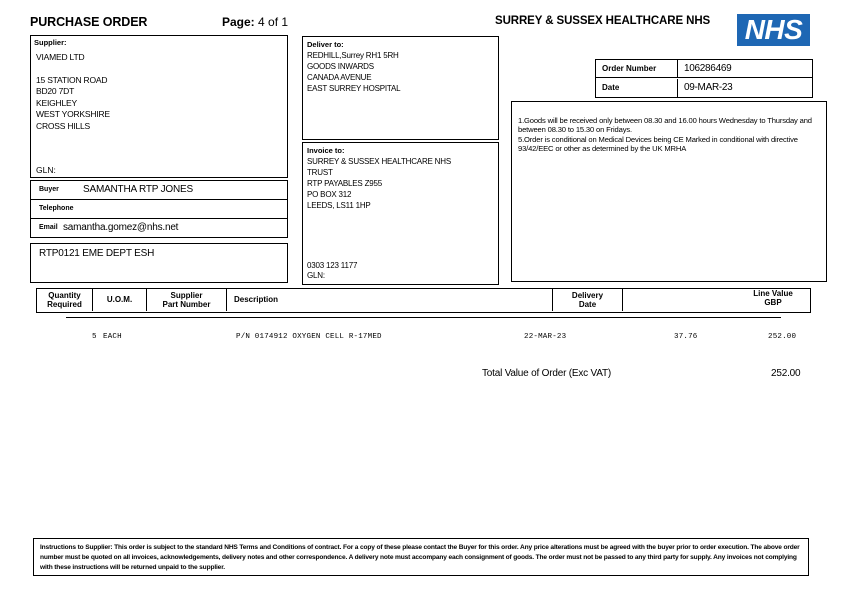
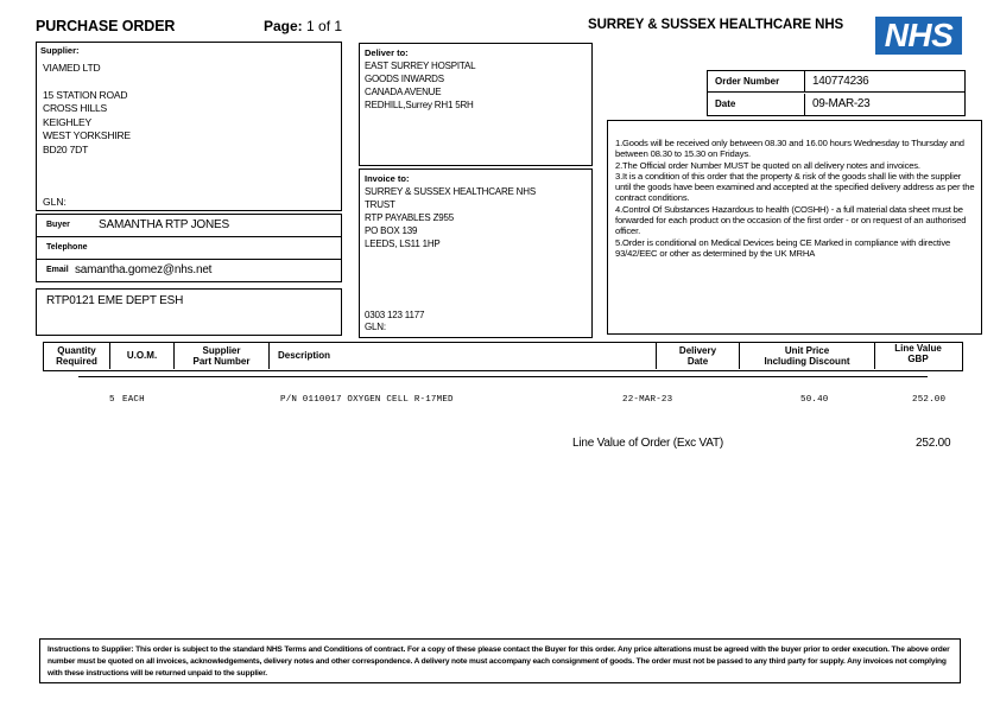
  PURCHASE ORDER
- Page: 4 of 1
+ Page: 1 of 1
  SURREY & SUSSEX HEALTHCARE NHS
  NHS
  Supplier:
  VIAMED LTD
  15 STATION ROAD
- BD20 7DT
+ CROSS HILLS
  KEIGHLEY
  WEST YORKSHIRE
- CROSS HILLS
+ BD20 7DT
  GLN:
  SAMANTHA RTP JONES
  samantha.gomez@nhs.net
  RTP0121 EME DEPT ESH
  Deliver to:
- REDHILL,Surrey RH1 5RH
+ EAST SURREY HOSPITAL
  GOODS INWARDS
  CANADA AVENUE
- EAST SURREY HOSPITAL
+ REDHILL,Surrey RH1 5RH
  Invoice to:
  SURREY & SUSSEX HEALTHCARE NHS
  TRUST
  RTP PAYABLES Z955
- PO BOX 312
+ PO BOX 139
  LEEDS, LS11 1HP
  0303 123 1177
  GLN:
  Order Number
- 106286469
+ 140774236
  Date
  09-MAR-23
  1.Goods will be received only between 08.30 and 16.00 hours Wednesday to Thursday and between 08.30 to 15.30 on Fridays.
+ 2.The Official order Number MUST be quoted on all delivery notes and invoices.
+ 3.It is a condition of this order that the property & risk of the goods shall lie with the supplier until the goods have been examined and accepted at the specified delivery address as per the contract conditions.
+ 4.Control Of Substances Hazardous to health (COSHH) - a full material data sheet must be forwarded for each product on the occasion of the first order - or on request of an authorised officer.
- 5.Order is conditional on Medical Devices being CE Marked in conditional with directive 93/42/EEC or other as determined by the UK MRHA
+ 5.Order is conditional on Medical Devices being CE Marked in compliance with directive 93/42/EEC or other as determined by the UK MRHA
  Quantity
  Required
  U.O.M.
  Supplier
  Part Number
  Description
  Delivery
  Date
+ Unit Price
+ Including Discount
  Line Value
  GBP
  5
  EACH
- P/N 0174912 OXYGEN CELL R-17MED
+ P/N 0110017 OXYGEN CELL R-17MED
  22-MAR-23
- 37.76
+ 50.40
  252.00
- Total Value of Order (Exc VAT)
+ Line Value of Order (Exc VAT)
  252.00
